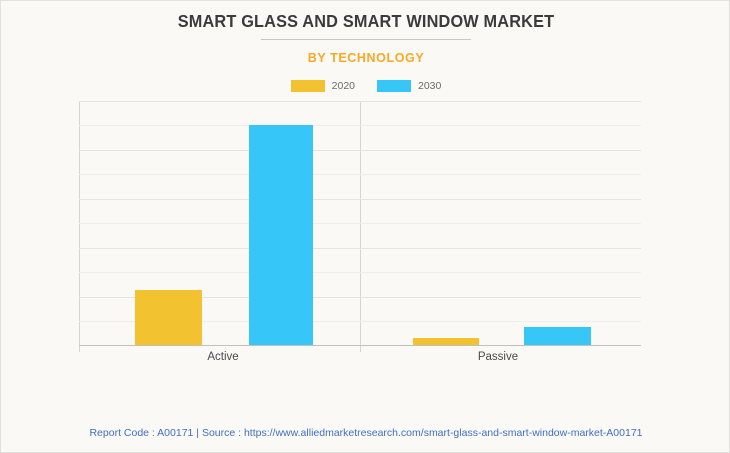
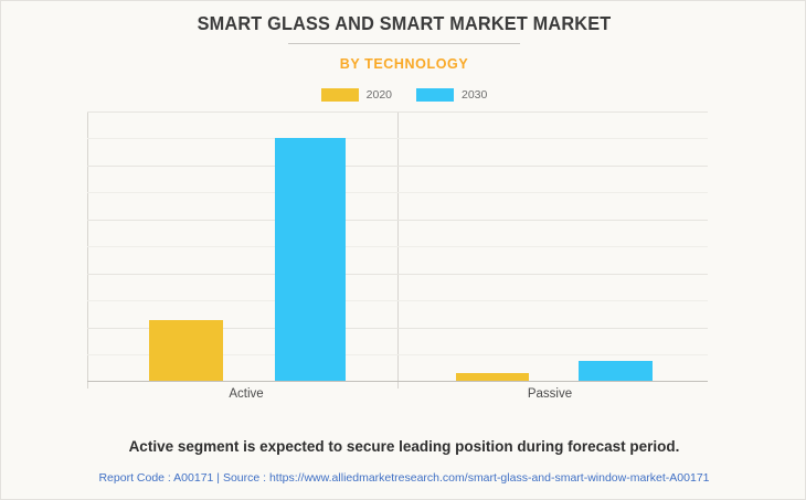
- SMART GLASS AND SMART WINDOW MARKET
+ SMART GLASS AND SMART MARKET MARKET
  BY TECHNOLOGY
  2020
  2030
  Active
  Passive
+ Active segment is expected to secure leading position during forecast period.
  Report Code : A00171 | Source : https://www.alliedmarketresearch.com/smart-glass-and-smart-window-market-A00171
